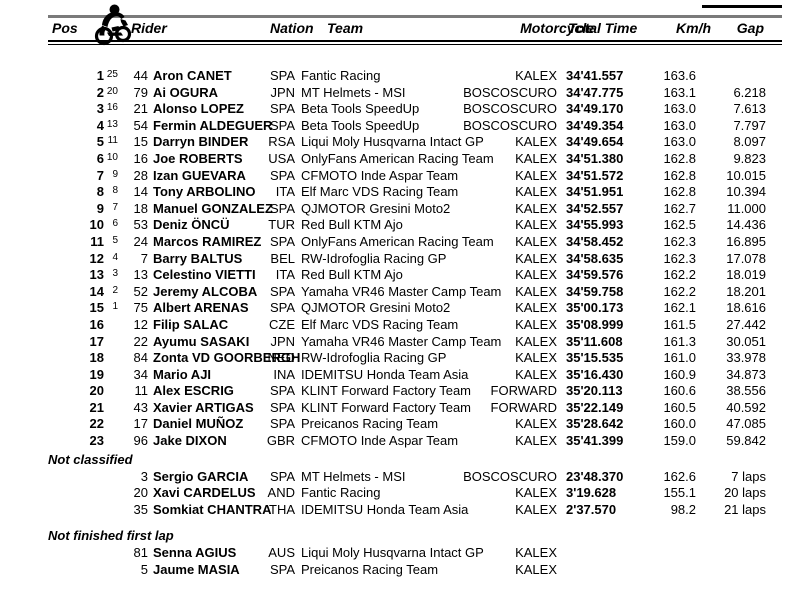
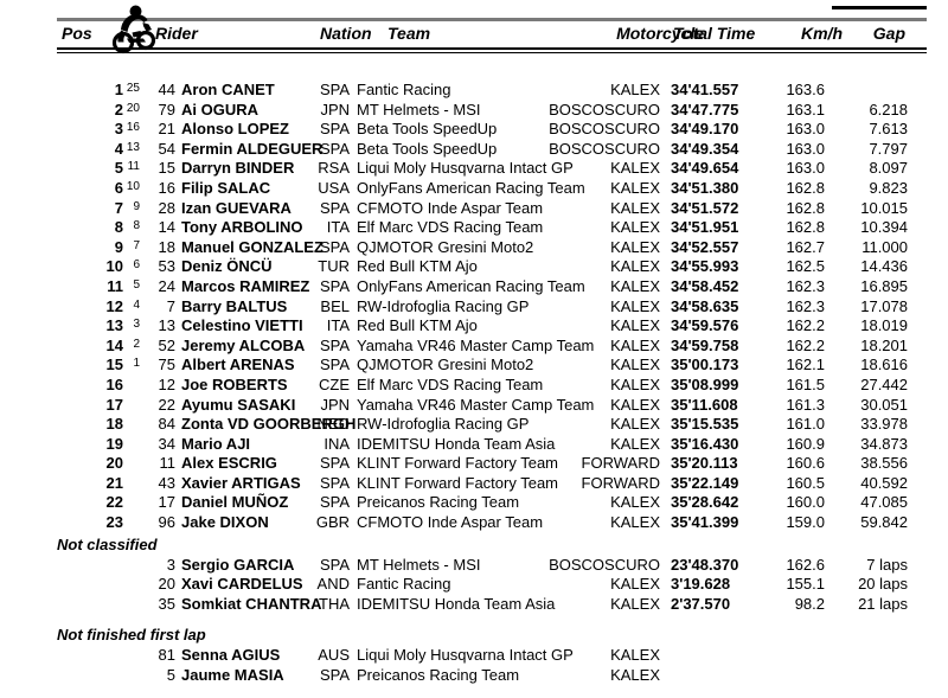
  Pos
  Rider
  Nation
  Team
  Motorcycle
  Total Time
  Km/h
  Gap
  1
  25
  44
  Aron CANET
  SPA
  Fantic Racing
  KALEX
  34'41.557
  163.6
  2
  20
  79
  Ai OGURA
  JPN
  MT Helmets - MSI
  BOSCOSCURO
  34'47.775
  163.1
  6.218
  3
  16
  21
  Alonso LOPEZ
  SPA
  Beta Tools SpeedUp
  BOSCOSCURO
  34'49.170
  163.0
  7.613
  4
  13
  54
  Fermin ALDEGUER
  SPA
  Beta Tools SpeedUp
  BOSCOSCURO
  34'49.354
  163.0
  7.797
  5
  11
  15
  Darryn BINDER
  RSA
  Liqui Moly Husqvarna Intact GP
  KALEX
  34'49.654
  163.0
  8.097
  6
  10
  16
- Joe ROBERTS
+ Filip SALAC
  USA
  OnlyFans American Racing Team
  KALEX
  34'51.380
  162.8
  9.823
  7
  9
  28
  Izan GUEVARA
  SPA
  CFMOTO Inde Aspar Team
  KALEX
  34'51.572
  162.8
  10.015
  8
  8
  14
  Tony ARBOLINO
  ITA
  Elf Marc VDS Racing Team
  KALEX
  34'51.951
  162.8
  10.394
  9
  7
  18
  Manuel GONZALEZ
  SPA
  QJMOTOR Gresini Moto2
  KALEX
  34'52.557
  162.7
  11.000
  10
  6
  53
  Deniz ÖNCÜ
  TUR
  Red Bull KTM Ajo
  KALEX
  34'55.993
  162.5
  14.436
  11
  5
  24
  Marcos RAMIREZ
  SPA
  OnlyFans American Racing Team
  KALEX
  34'58.452
  162.3
  16.895
  12
  4
  7
  Barry BALTUS
  BEL
  RW-Idrofoglia Racing GP
  KALEX
  34'58.635
  162.3
  17.078
  13
  3
  13
  Celestino VIETTI
  ITA
  Red Bull KTM Ajo
  KALEX
  34'59.576
  162.2
  18.019
  14
  2
  52
  Jeremy ALCOBA
  SPA
  Yamaha VR46 Master Camp Team
  KALEX
  34'59.758
  162.2
  18.201
  15
  1
  75
  Albert ARENAS
  SPA
  QJMOTOR Gresini Moto2
  KALEX
  35'00.173
  162.1
  18.616
  16
  12
- Filip SALAC
+ Joe ROBERTS
  CZE
  Elf Marc VDS Racing Team
  KALEX
  35'08.999
  161.5
  27.442
  17
  22
  Ayumu SASAKI
  JPN
  Yamaha VR46 Master Camp Team
  KALEX
  35'11.608
  161.3
  30.051
  18
  84
  Zonta VD GOORBERGH
  NED
  RW-Idrofoglia Racing GP
  KALEX
  35'15.535
  161.0
  33.978
  19
  34
  Mario AJI
  INA
  IDEMITSU Honda Team Asia
  KALEX
  35'16.430
  160.9
  34.873
  20
  11
  Alex ESCRIG
  SPA
  KLINT Forward Factory Team
  FORWARD
  35'20.113
  160.6
  38.556
  21
  43
  Xavier ARTIGAS
  SPA
  KLINT Forward Factory Team
  FORWARD
  35'22.149
  160.5
  40.592
  22
  17
  Daniel MUÑOZ
  SPA
  Preicanos Racing Team
  KALEX
  35'28.642
  160.0
  47.085
  23
  96
  Jake DIXON
  GBR
  CFMOTO Inde Aspar Team
  KALEX
  35'41.399
  159.0
  59.842
  Not classified
  3
  Sergio GARCIA
  SPA
  MT Helmets - MSI
  BOSCOSCURO
  23'48.370
  162.6
  7 laps
  20
  Xavi CARDELUS
  AND
  Fantic Racing
  KALEX
  3'19.628
  155.1
  20 laps
  35
  Somkiat CHANTRA
  THA
  IDEMITSU Honda Team Asia
  KALEX
  2'37.570
  98.2
  21 laps
  Not finished first lap
  81
  Senna AGIUS
  AUS
  Liqui Moly Husqvarna Intact GP
  KALEX
  5
  Jaume MASIA
  SPA
  Preicanos Racing Team
  KALEX
